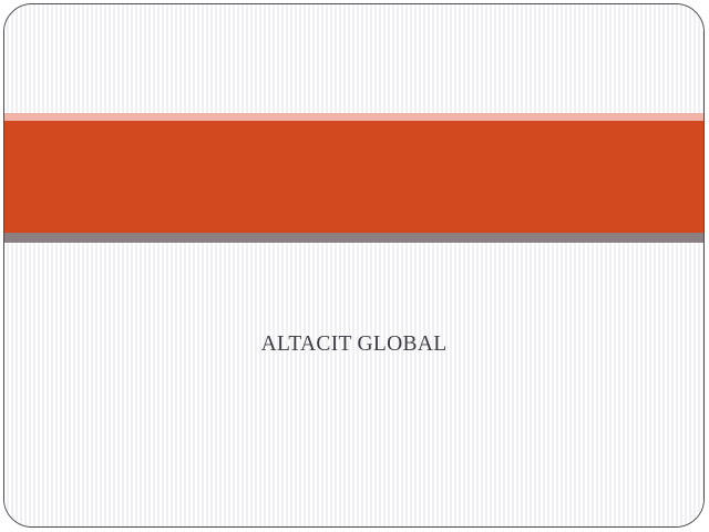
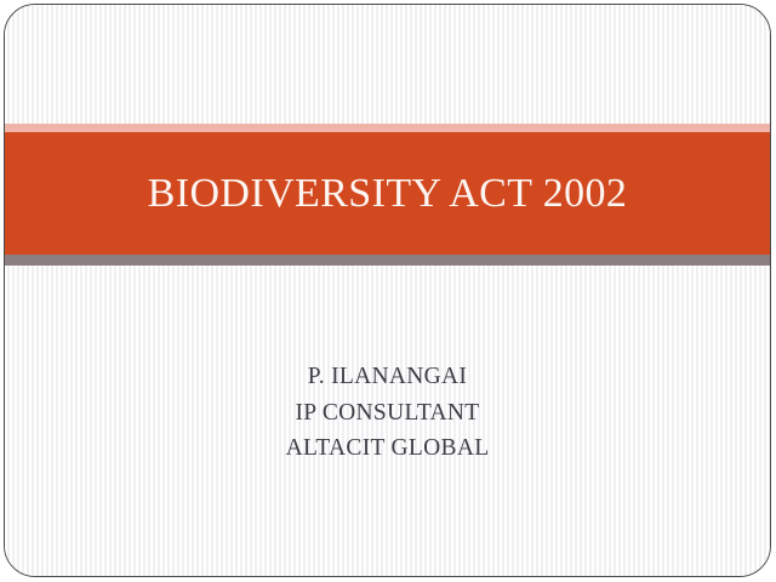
+ BIODIVERSITY ACT 2002
+ P. ILANANGAI
+ IP CONSULTANT
  ALTACIT GLOBAL
